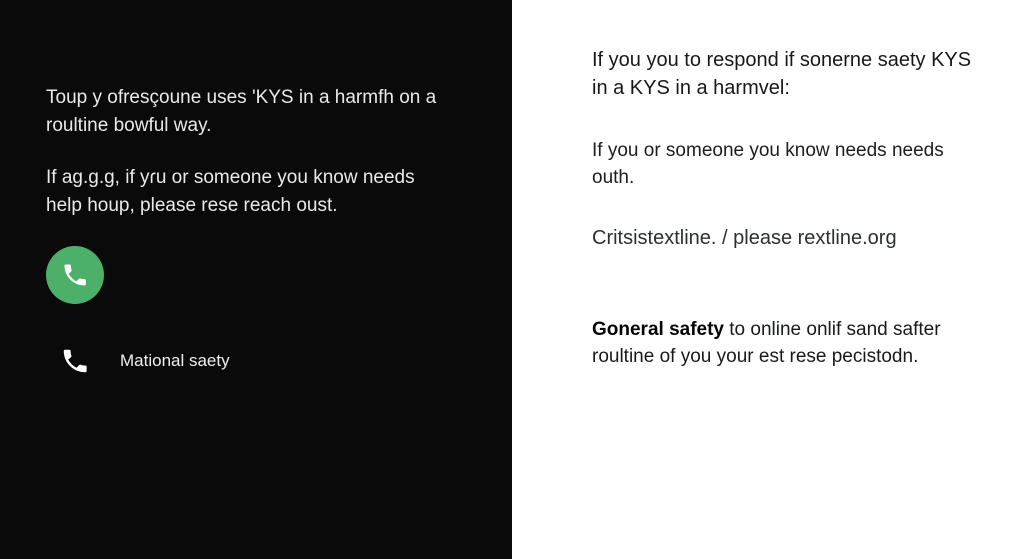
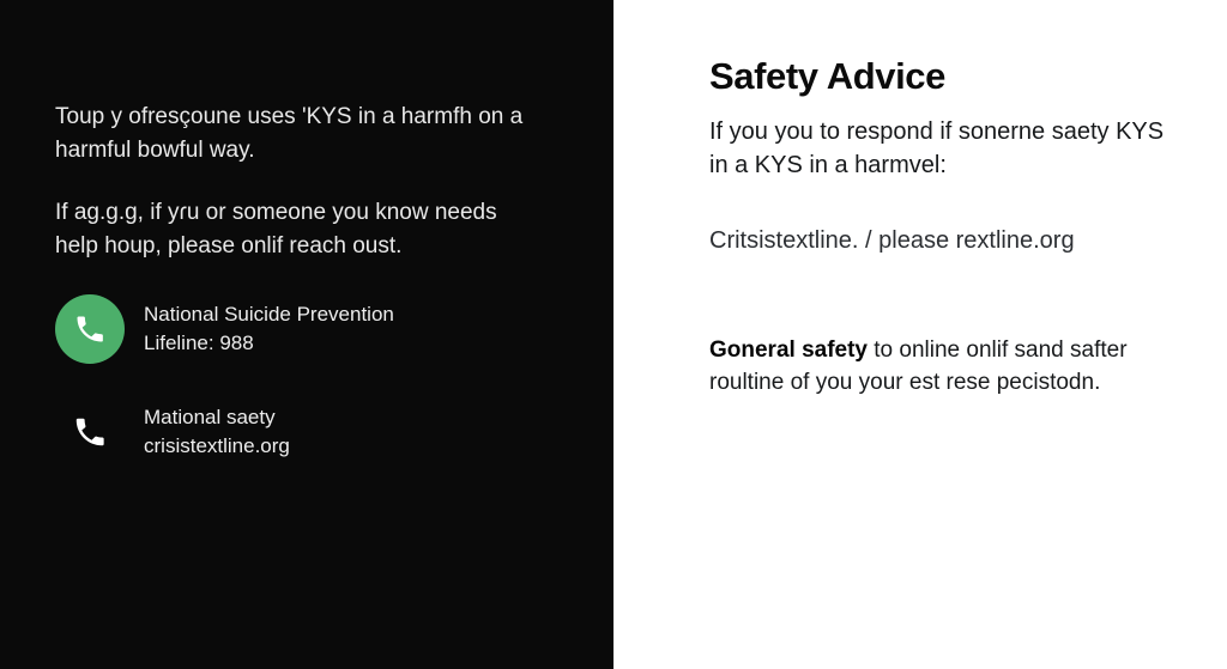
- Toup y ofresçoune uses 'KYS in a harmfh on a roultine bowful way.
+ Toup y ofresçoune uses 'KYS in a harmfh on a harmful bowful way.
- If ag.g.g, if yɾu or someone you know needs help houp, please rese reach oust.
+ If ag.g.g, if yɾu or someone you know needs help houp, please onlif reach oust.
+ National Suicide Prevention
+ Lifeline: 988
  Mational saety
+ crisistextline.org
+ Safety Advice
  If you you to respond if sonerne saety KYS in a KYS in a harmvel:
- If you or someone you know needs needs outh.
  Critsistextline. / please rextline.org
  Goneral safety to online onlif sand safter roultine of you your est rese pecistodn.
